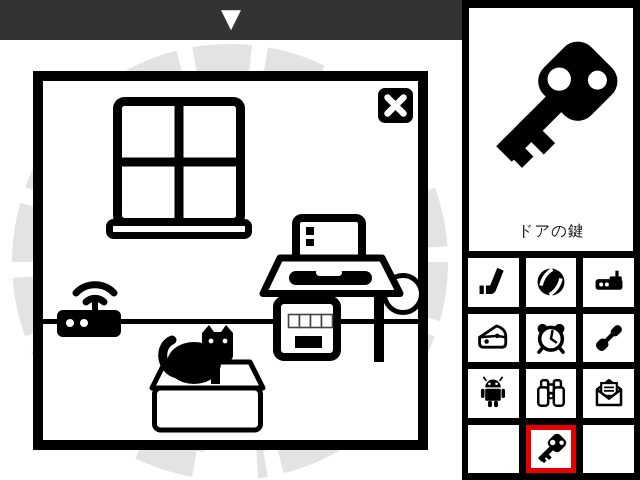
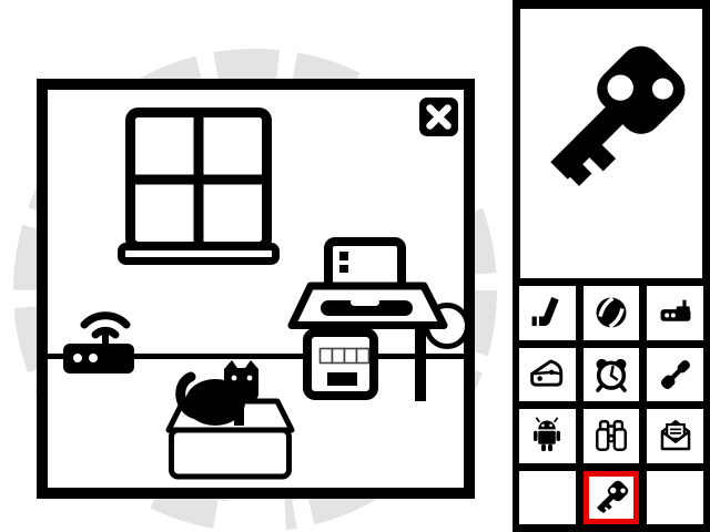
- ▼
- ドアの鍵
